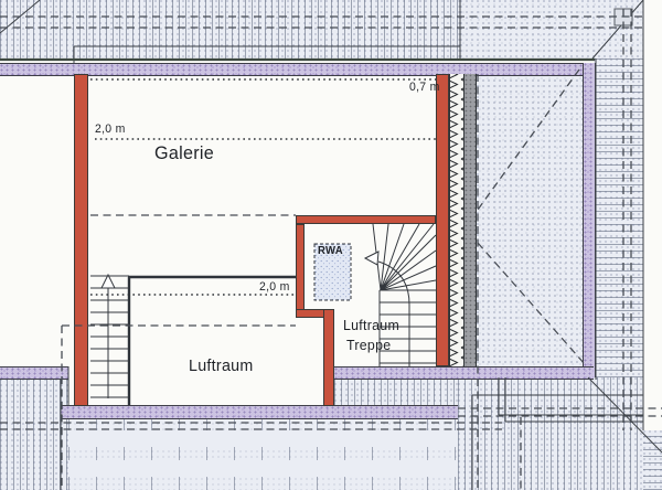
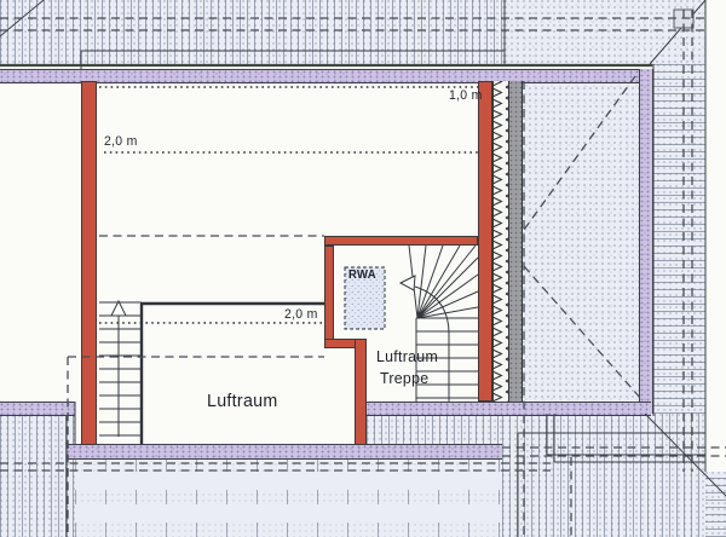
  2,0 m
- Galerie
- 0,7 m
+ 1,0 m
  2,0 m
  Luftraum
  Luftraum
  Treppe
  RWA
